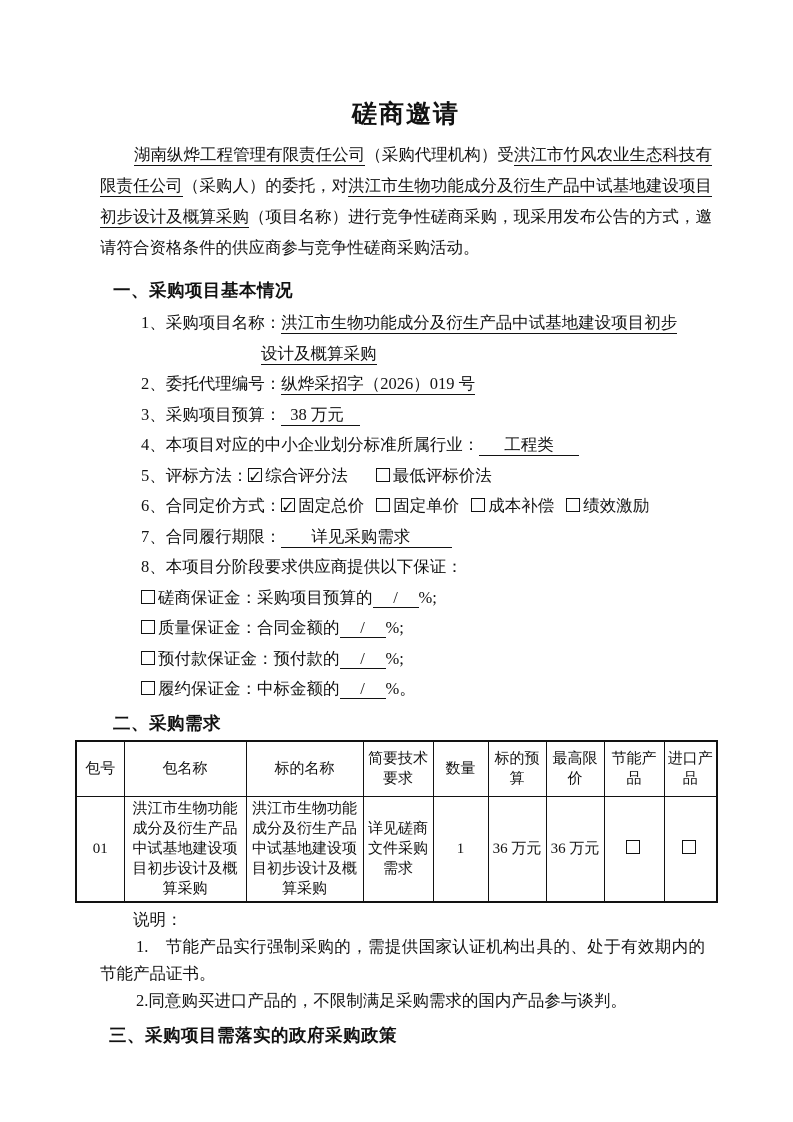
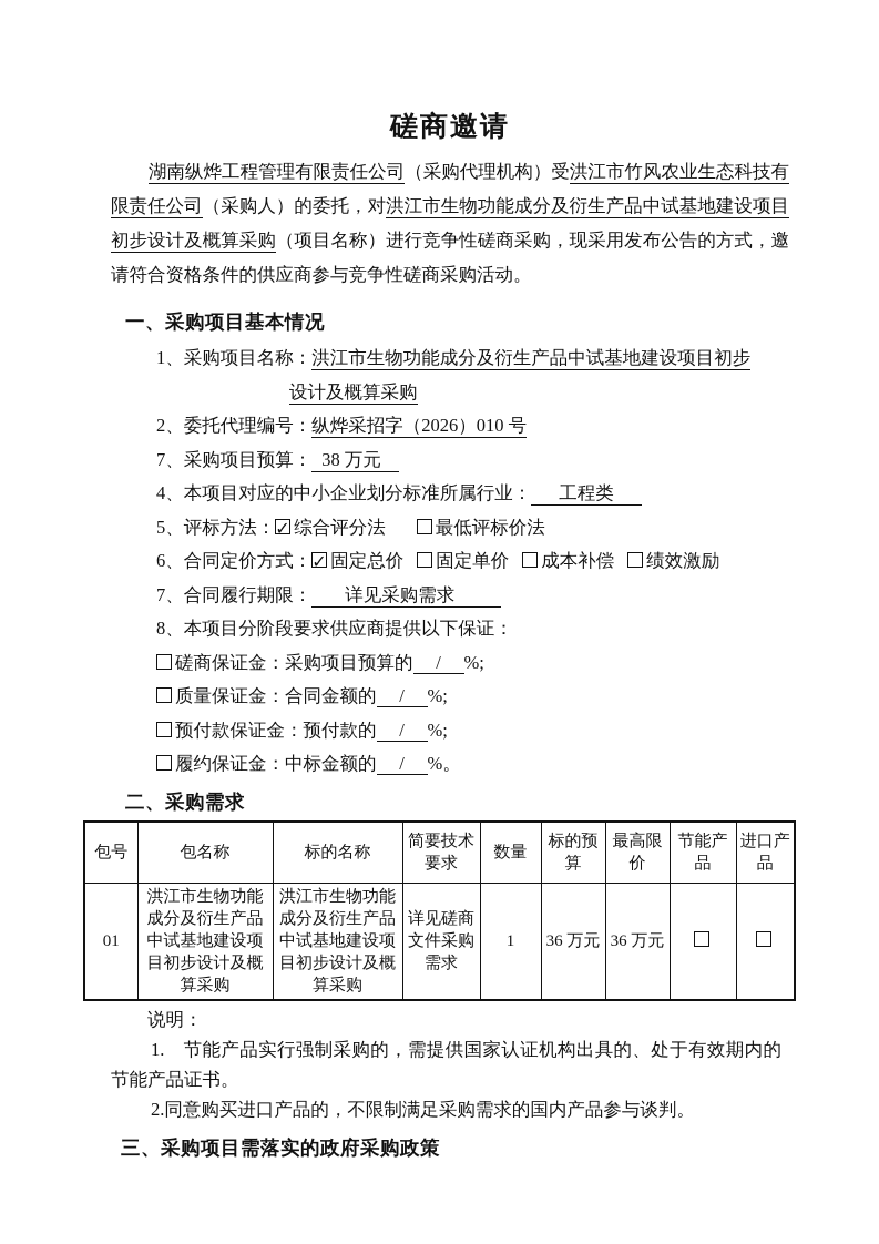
  磋商邀请
  湖南纵烨工程管理有限责任公司（采购代理机构）受洪江市竹风农业生态科技有限责任公司（采购人）的委托，对洪江市生物功能成分及衍生产品中试基地建设项目初步设计及概算采购（项目名称）进行竞争性磋商采购，现采用发布公告的方式，邀请符合资格条件的供应商参与竞争性磋商采购活动。
  一、采购项目基本情况
  1、采购项目名称：洪江市生物功能成分及衍生产品中试基地建设项目初步
  设计及概算采购
- 2、委托代理编号：纵烨采招字（2026）019 号
+ 2、委托代理编号：纵烨采招字（2026）010 号
- 3、采购项目预算： 38 万元
+ 7、采购项目预算： 38 万元
  4、本项目对应的中小企业划分标准所属行业： 工程类
  5、评标方法： 综合评分法 最低评标价法
  6、合同定价方式： 固定总价 固定单价 成本补偿 绩效激励
  7、合同履行期限： 详见采购需求
  8、本项目分阶段要求供应商提供以下保证：
  磋商保证金：采购项目预算的 / %;
  质量保证金：合同金额的 / %;
  预付款保证金：预付款的 / %;
  履约保证金：中标金额的 / %。
  二、采购需求
  包号	包名称	标的名称	简要技术要求	数量	标的预算	最高限价	节能产品	进口产品
  01	洪江市生物功能成分及衍生产品中试基地建设项目初步设计及概算采购	洪江市生物功能成分及衍生产品中试基地建设项目初步设计及概算采购	详见磋商文件采购需求	1	36 万元	36 万元
  说明：
  1. 节能产品实行强制采购的，需提供国家认证机构出具的、处于有效期内的节能产品证书。
  2.同意购买进口产品的，不限制满足采购需求的国内产品参与谈判。
  三、采购项目需落实的政府采购政策
